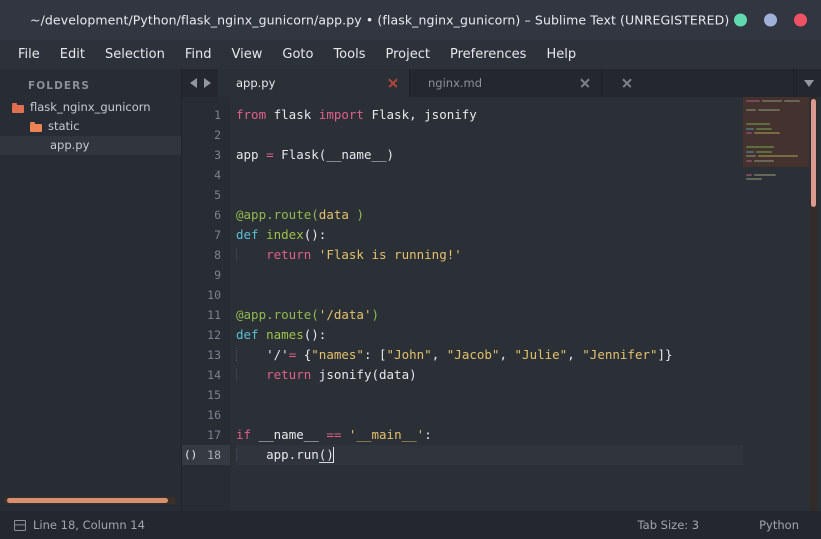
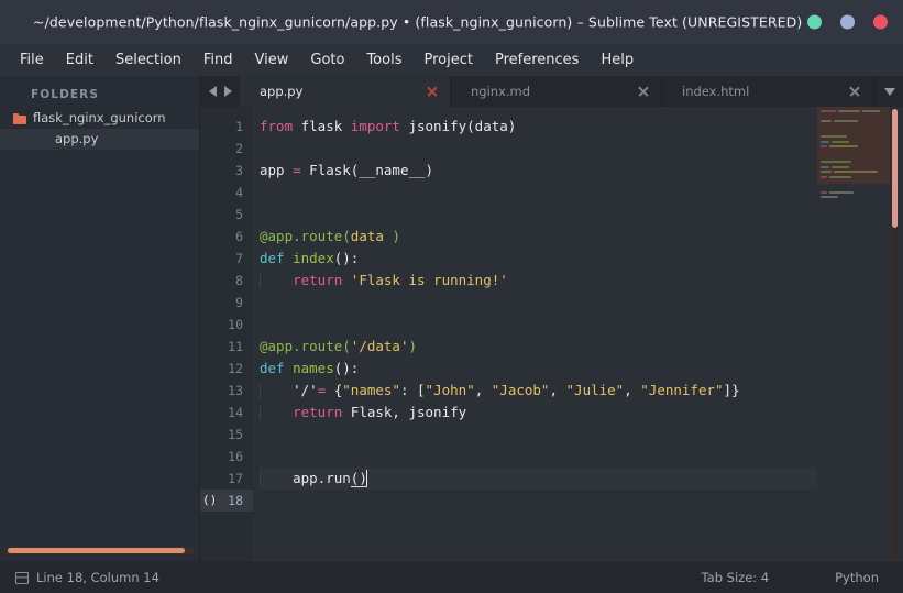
  ~/development/Python/flask_nginx_gunicorn/app.py • (flask_nginx_gunicorn) – Sublime Text (UNREGISTERED)
  File
  Edit
  Selection
  Find
  View
  Goto
  Tools
  Project
  Preferences
  Help
  FOLDERS
  flask_nginx_gunicorn
- static
  app.py
  app.py
  nginx.md
+ index.html
  1
  2
  3
  4
  5
  6
  7
  8
  9
  10
  11
  12
  13
  14
  15
  16
  17
  ()
  18
- from flask import Flask, jsonify
+ from flask import jsonify(data)
  app = Flask(__name__)
  @app.route(data )
  def index():
  return 'Flask is running!'
  @app.route('/data')
  def names():
  '/'= {"names": ["John", "Jacob", "Julie", "Jennifer"]}
- return jsonify(data)
+ return Flask, jsonify
- if __name__ == '__main__':
  app.run()
  Line 18, Column 14
- Tab Size: 3
+ Tab Size: 4
  Python
